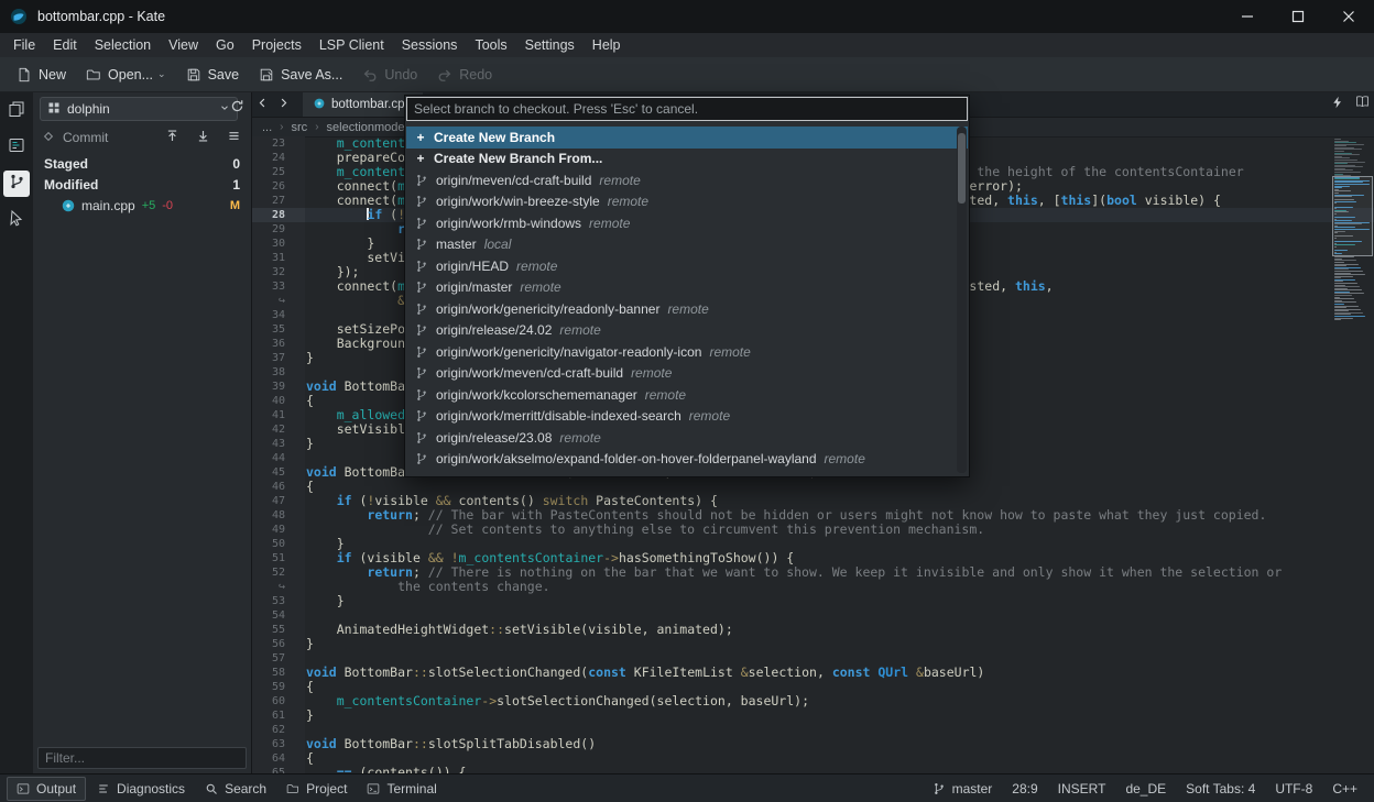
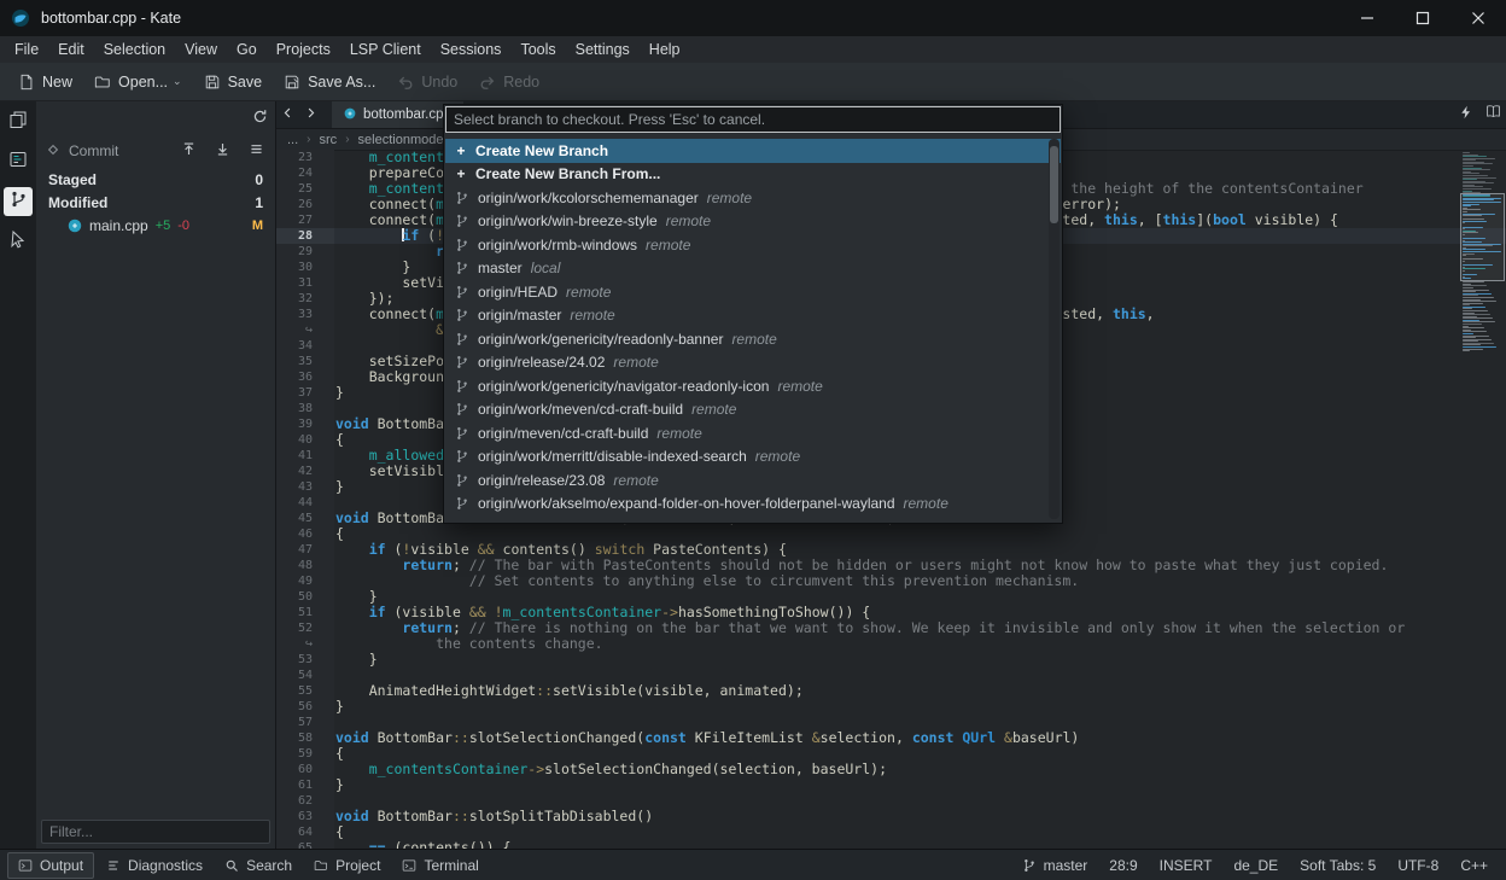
  bottombar.cpp - Kate
  File
  Edit
  Selection
  View
  Go
  Projects
  LSP Client
  Sessions
  Tools
  Settings
  Help
  New
  Open...
  ⌄
  Save
  Save As...
  Undo
  Redo
- dolphin
  Commit
  Staged
  0
  Modified
  1
  main.cpp
  +5
  -0
  M
  Filter...
  bottombar.cp
  ...
  ›
  src
  ›
  selectionmode
  23
  24
  25
  26
  27
  28
  29
  30
  }
  31
  32
  });
  33
  ↪
  34
  35
  36
  37
  }
  38
  39
  40
  {
  41
  42
  43
  }
  44
  45
  46
  {
  47
  if (!visible && contents() switch PasteContents) {
  48
  return; // The bar with PasteContents should not be hidden or users might not know how to paste what they just copied.
  49
  // Set contents to anything else to circumvent this prevention mechanism.
  50
  }
  51
  if (visible && !m_contentsContainer->hasSomethingToShow()) {
  52
  return; // There is nothing on the bar that we want to show. We keep it invisible and only show it when the selection or
  ↪
  the contents change.
  53
  }
  54
  55
  AnimatedHeightWidget::setVisible(visible, animated);
  56
  }
  57
  58
  void BottomBar::slotSelectionChanged(const KFileItemList &selection, const QUrl &baseUrl)
  59
  {
  60
  m_contentsContainer->slotSelectionChanged(selection, baseUrl);
  61
  }
  62
  63
  void BottomBar::slotSplitTabDisabled()
  64
  {
  == (contents()) {
  Output
  Diagnostics
  Search
  Project
  Terminal
  master
  28:9
  INSERT
  de_DE
- Soft Tabs: 4
+ Soft Tabs: 5
  UTF-8
  C++
  Select branch to checkout. Press 'Esc' to cancel.
  +
  Create New Branch
  +
  Create New Branch From...
- origin/meven/cd-craft-build
+ origin/work/kcolorschememanager
  remote
  origin/work/win-breeze-style
  remote
  origin/work/rmb-windows
  remote
  master
  local
  origin/HEAD
  remote
  origin/master
  remote
  origin/work/genericity/readonly-banner
  remote
  origin/release/24.02
  remote
  origin/work/genericity/navigator-readonly-icon
  remote
  origin/work/meven/cd-craft-build
  remote
- origin/work/kcolorschememanager
+ origin/meven/cd-craft-build
  remote
  origin/work/merritt/disable-indexed-search
  remote
  origin/release/23.08
  remote
  origin/work/akselmo/expand-folder-on-hover-folderpanel-wayland
  remote
